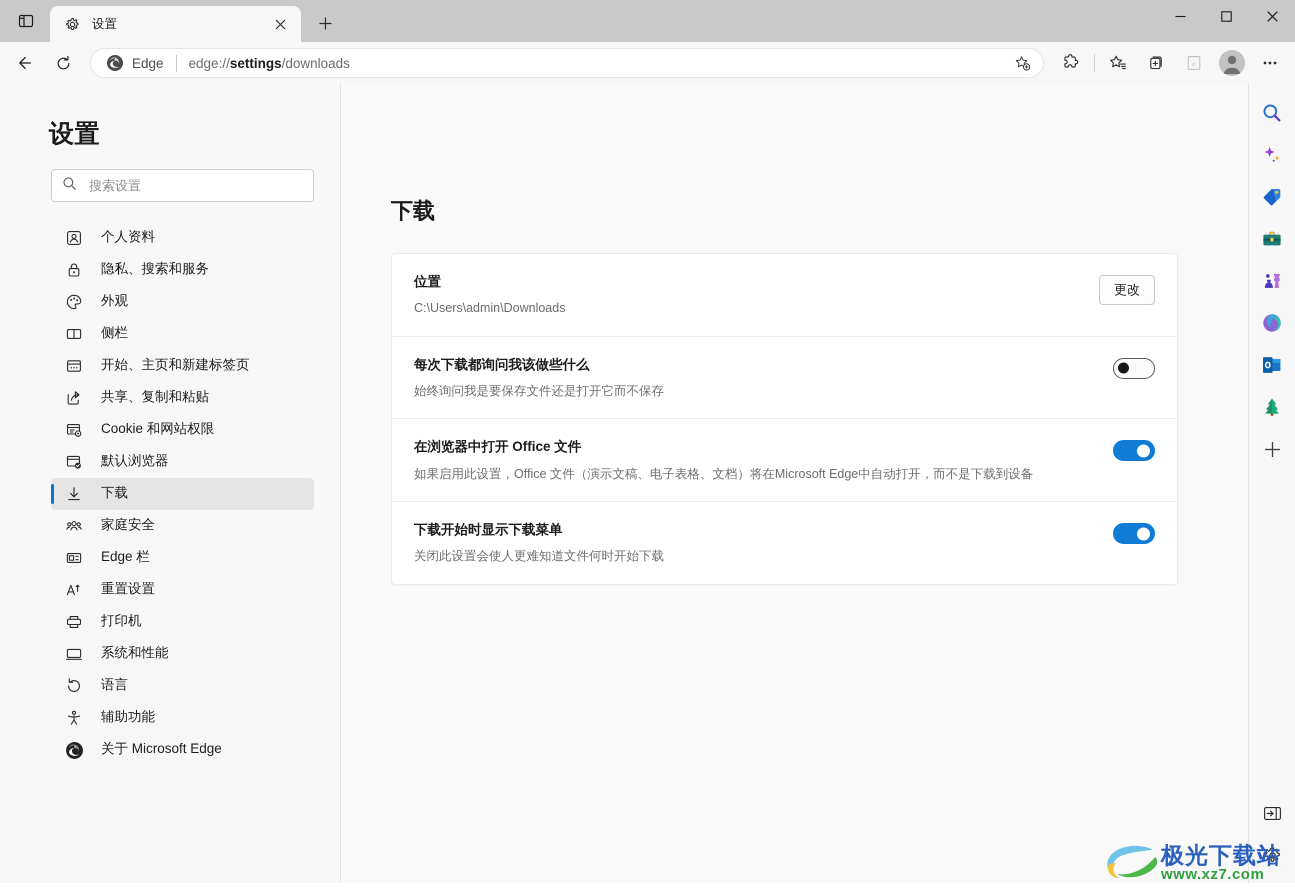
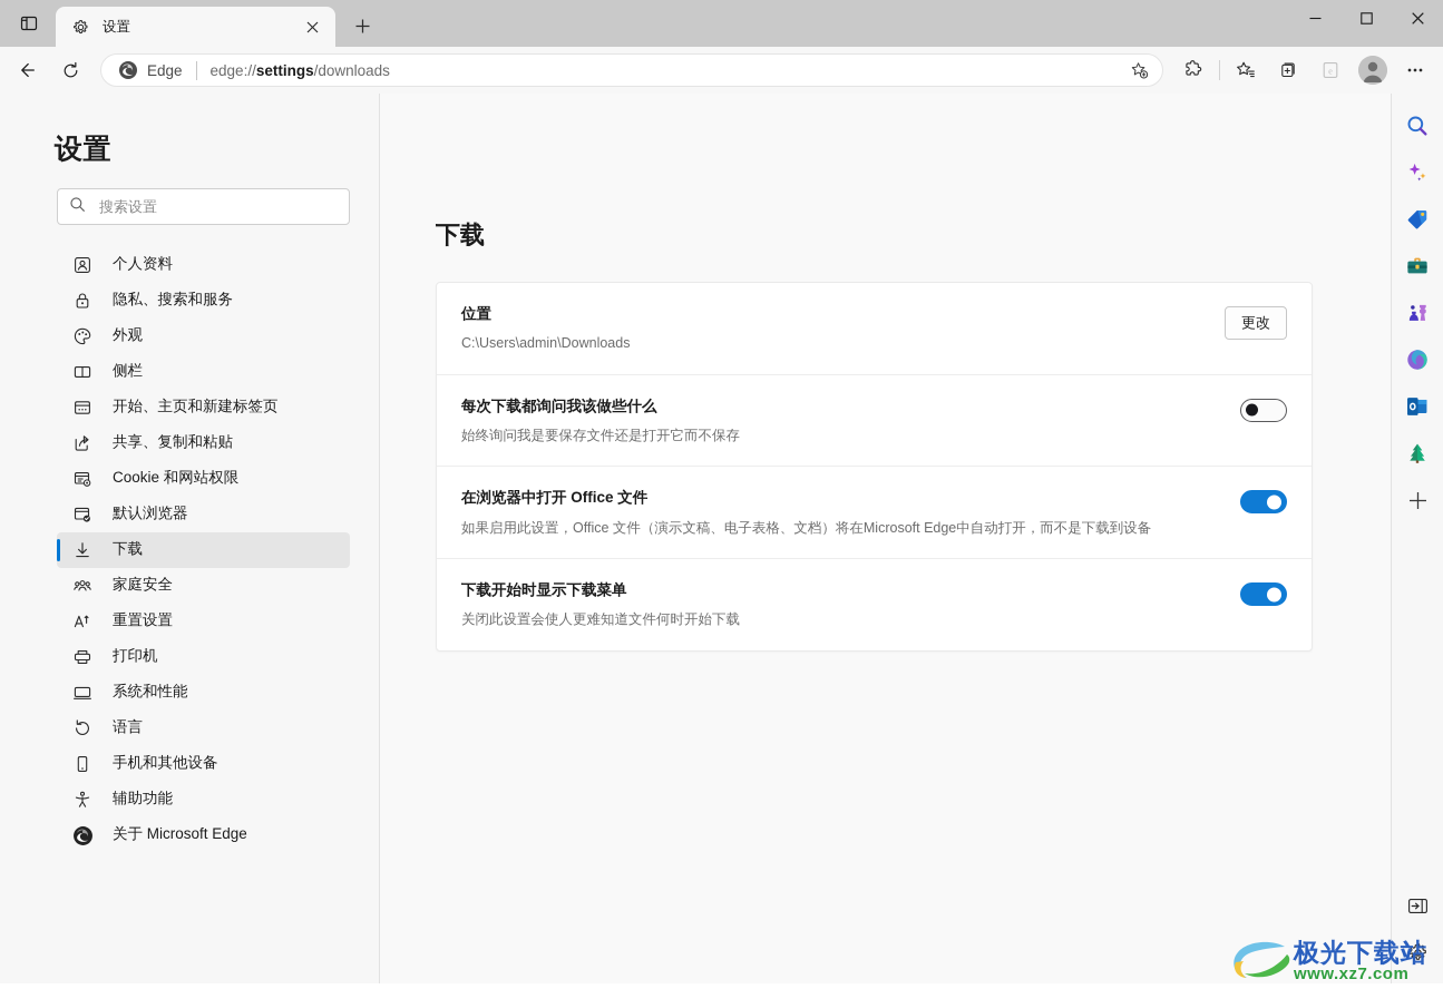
  设置
  Edge
  edge://settings/downloads
  e
  设置
  搜索设置
  个人资料
  隐私、搜索和服务
  外观
  侧栏
  开始、主页和新建标签页
  共享、复制和粘贴
  Cookie 和网站权限
  默认浏览器
  下载
  家庭安全
- Edge 栏
  重置设置
  打印机
  系统和性能
  语言
+ 手机和其他设备
  辅助功能
  关于 Microsoft Edge
  下载
  位置
  C:\Users\admin\Downloads
  更改
  每次下载都询问我该做些什么
  始终询问我是要保存文件还是打开它而不保存
  在浏览器中打开 Office 文件
  如果启用此设置，Office 文件（演示文稿、电子表格、文档）将在Microsoft Edge中自动打开，而不是下载到设备
  下载开始时显示下载菜单
  关闭此设置会使人更难知道文件何时开始下载
  极光下载站
  www.xz7.com
